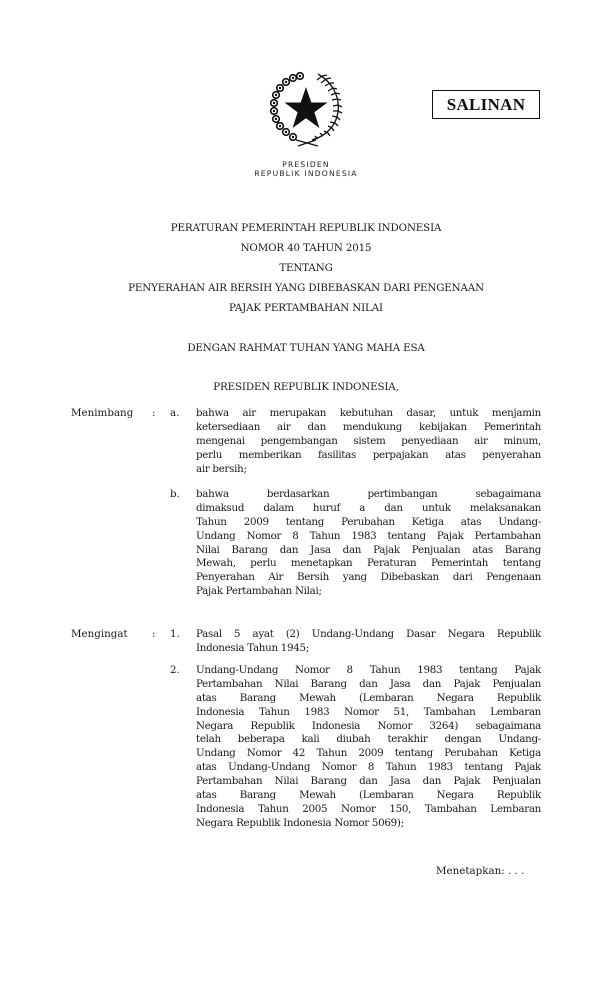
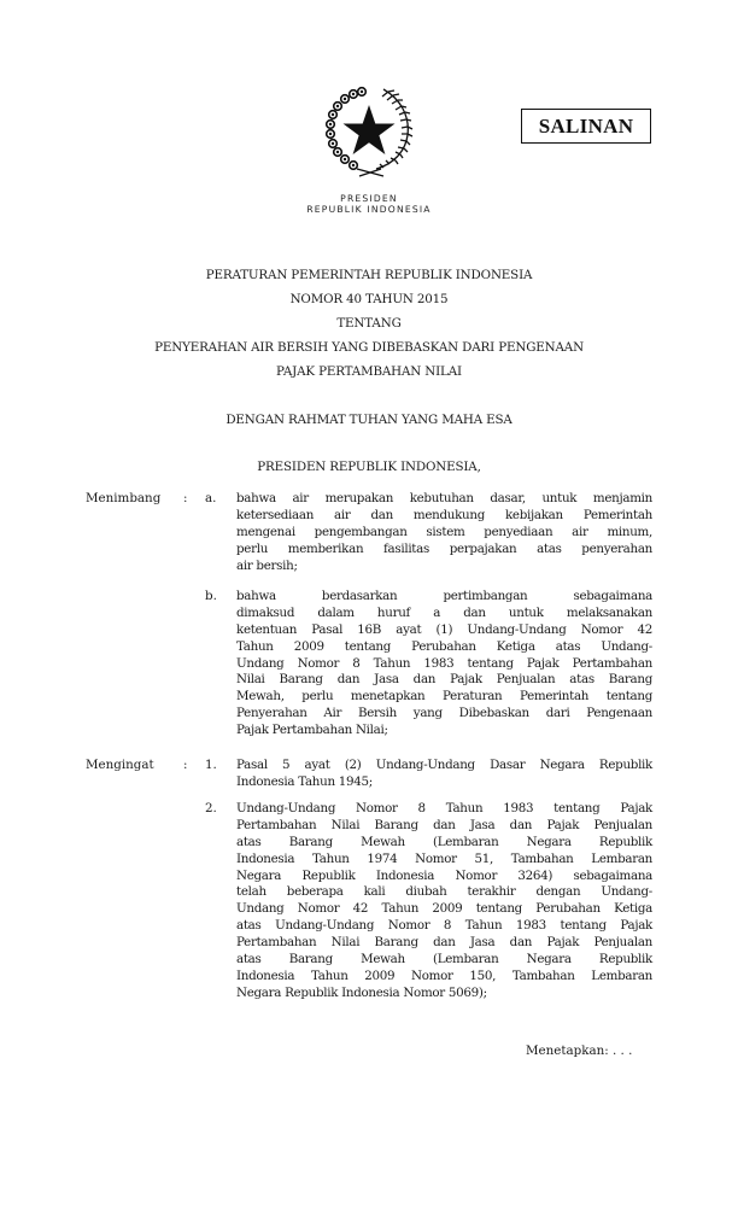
  SALINAN
  PRESIDEN
  REPUBLIK INDONESIA
  PERATURAN PEMERINTAH REPUBLIK INDONESIA
  NOMOR 40 TAHUN 2015
  TENTANG
  PENYERAHAN AIR BERSIH YANG DIBEBASKAN DARI PENGENAAN
  PAJAK PERTAMBAHAN NILAI
  DENGAN RAHMAT TUHAN YANG MAHA ESA
  PRESIDEN REPUBLIK INDONESIA,
  Menimbang
  :
  a.
  bahwa air merupakan kebutuhan dasar, untuk menjamin
  ketersediaan air dan mendukung kebijakan Pemerintah
  mengenai pengembangan sistem penyediaan air minum,
  perlu memberikan fasilitas perpajakan atas penyerahan
  air bersih;
  b.
  bahwa berdasarkan pertimbangan sebagaimana
  dimaksud dalam huruf a dan untuk melaksanakan
+ ketentuan Pasal 16B ayat (1) Undang-Undang Nomor 42
  Tahun 2009 tentang Perubahan Ketiga atas Undang-
  Undang Nomor 8 Tahun 1983 tentang Pajak Pertambahan
  Nilai Barang dan Jasa dan Pajak Penjualan atas Barang
  Mewah, perlu menetapkan Peraturan Pemerintah tentang
  Penyerahan Air Bersih yang Dibebaskan dari Pengenaan
  Pajak Pertambahan Nilai;
  Mengingat
  :
  1.
  Pasal 5 ayat (2) Undang-Undang Dasar Negara Republik
  Indonesia Tahun 1945;
  2.
  Undang-Undang Nomor 8 Tahun 1983 tentang Pajak
  Pertambahan Nilai Barang dan Jasa dan Pajak Penjualan
  atas Barang Mewah (Lembaran Negara Republik
- Indonesia Tahun 1983 Nomor 51, Tambahan Lembaran
+ Indonesia Tahun 1974 Nomor 51, Tambahan Lembaran
  Negara Republik Indonesia Nomor 3264) sebagaimana
  telah beberapa kali diubah terakhir dengan Undang-
  Undang Nomor 42 Tahun 2009 tentang Perubahan Ketiga
  atas Undang-Undang Nomor 8 Tahun 1983 tentang Pajak
  Pertambahan Nilai Barang dan Jasa dan Pajak Penjualan
  atas Barang Mewah (Lembaran Negara Republik
- Indonesia Tahun 2005 Nomor 150, Tambahan Lembaran
+ Indonesia Tahun 2009 Nomor 150, Tambahan Lembaran
  Negara Republik Indonesia Nomor 5069);
  Menetapkan: . . .
